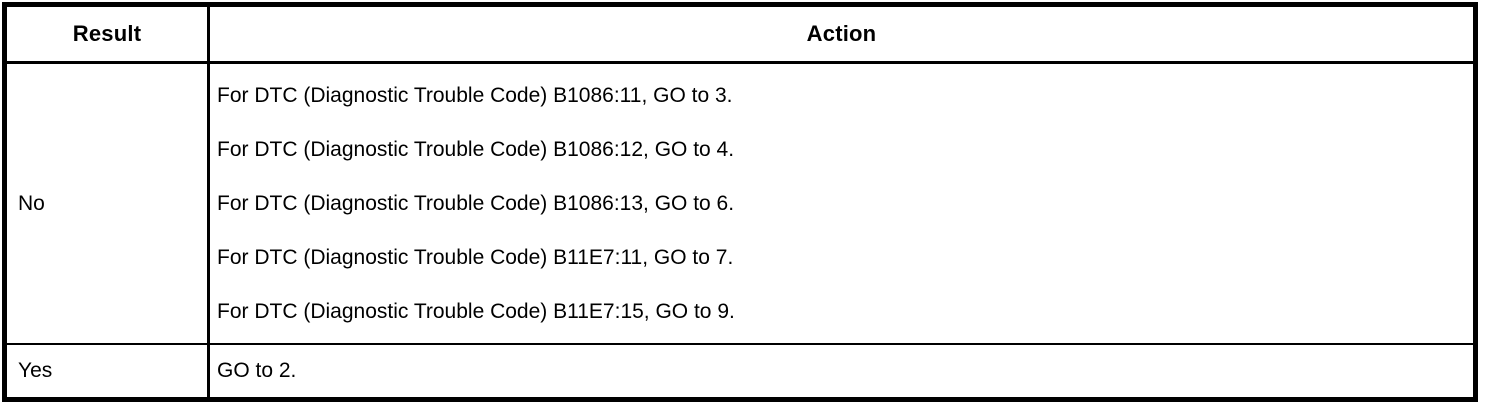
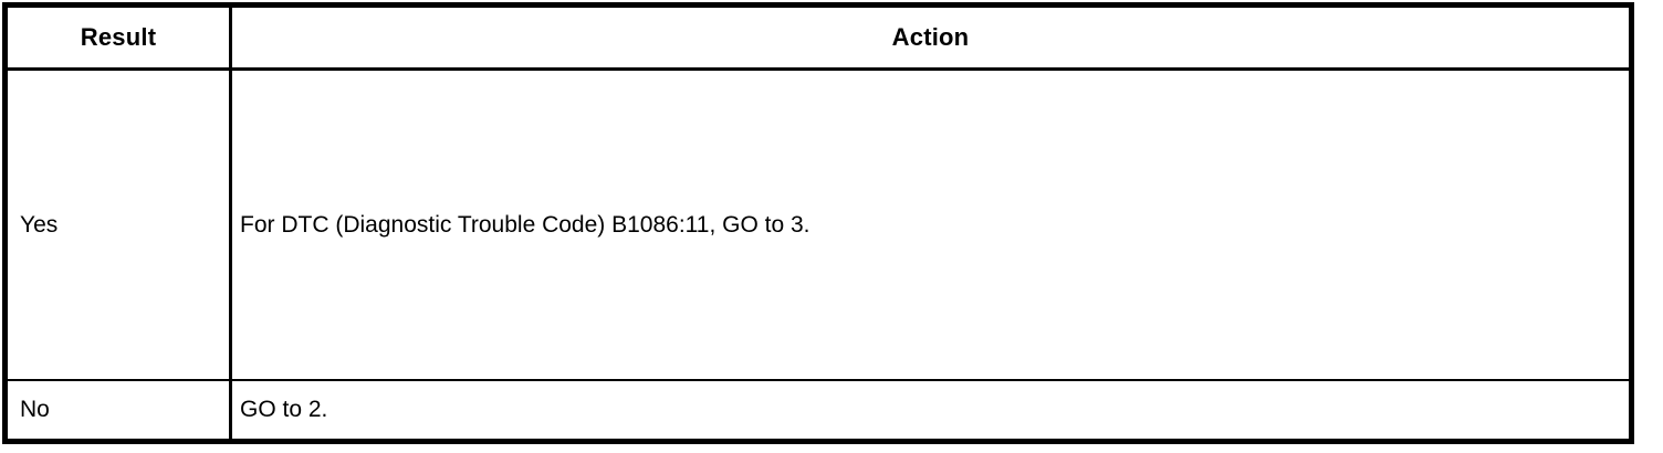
  Result
  Action
- No
+ Yes
  For DTC (Diagnostic Trouble Code) B1086:11, GO to 3.
- For DTC (Diagnostic Trouble Code) B1086:12, GO to 4.
- For DTC (Diagnostic Trouble Code) B1086:13, GO to 6.
- For DTC (Diagnostic Trouble Code) B11E7:11, GO to 7.
- For DTC (Diagnostic Trouble Code) B11E7:15, GO to 9.
- Yes
+ No
  GO to 2.
